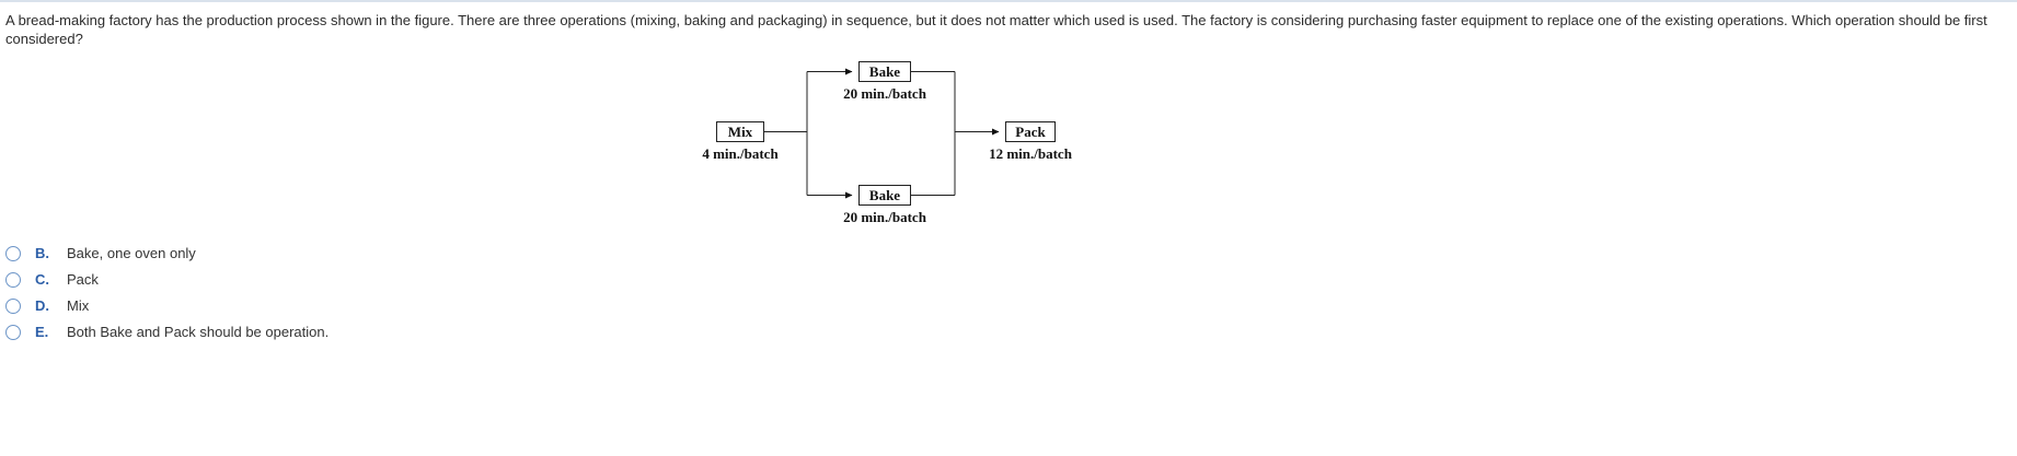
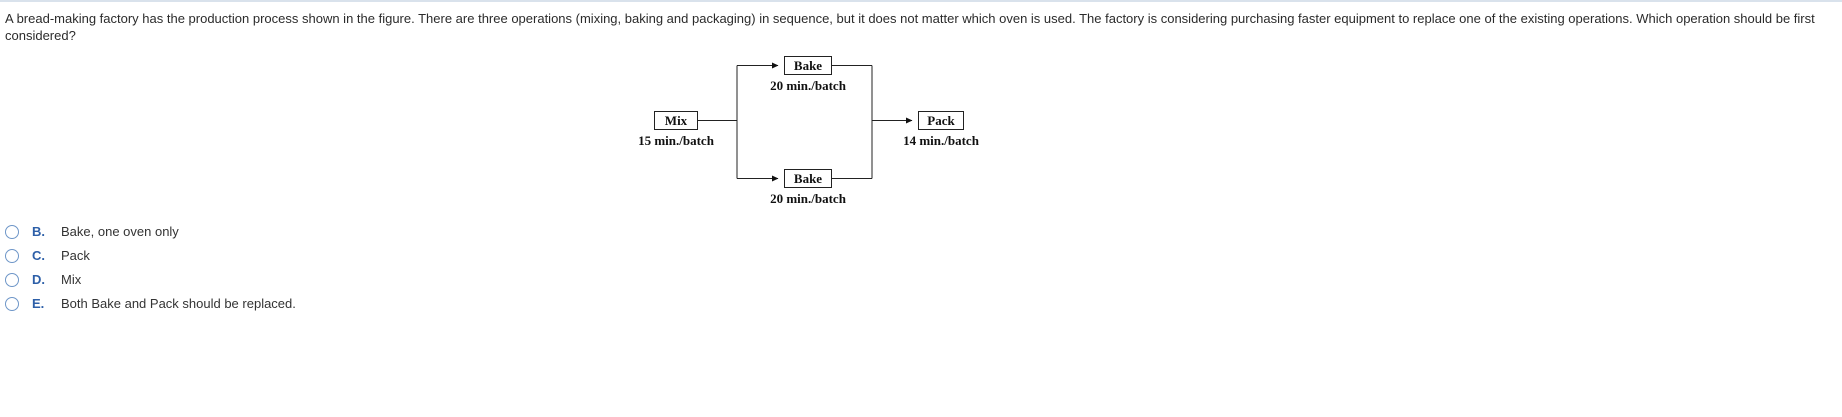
- A bread-making factory has the production process shown in the figure. There are three operations (mixing, baking and packaging) in sequence, but it does not matter which used is used. The factory is considering purchasing faster equipment to replace one of the existing operations. Which operation should be first considered?
+ A bread-making factory has the production process shown in the figure. There are three operations (mixing, baking and packaging) in sequence, but it does not matter which oven is used. The factory is considering purchasing faster equipment to replace one of the existing operations. Which operation should be first considered?
  Mix
  Bake
  Bake
  Pack
  20 min./batch
- 4 min./batch
+ 15 min./batch
- 12 min./batch
+ 14 min./batch
  20 min./batch
  B.
  Bake, one oven only
  C.
  Pack
  D.
  Mix
  E.
- Both Bake and Pack should be operation.
+ Both Bake and Pack should be replaced.
